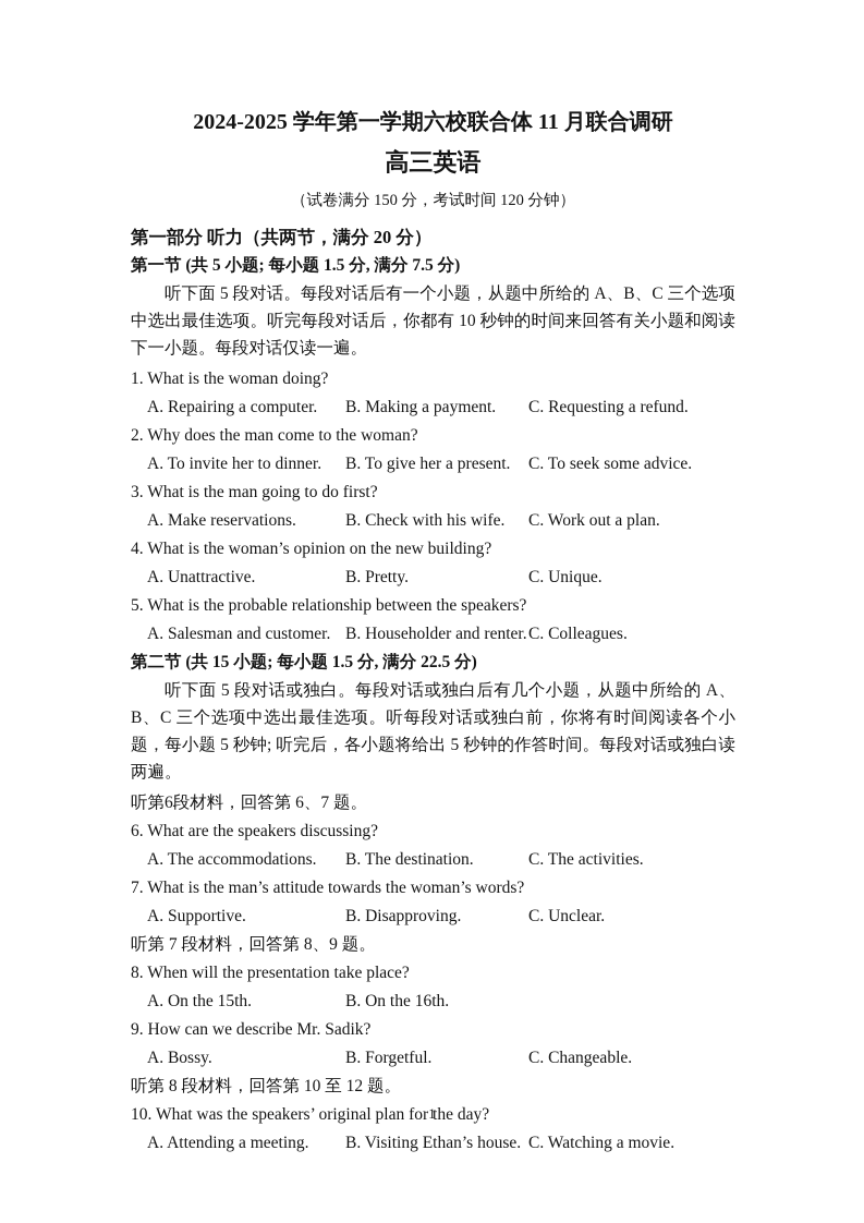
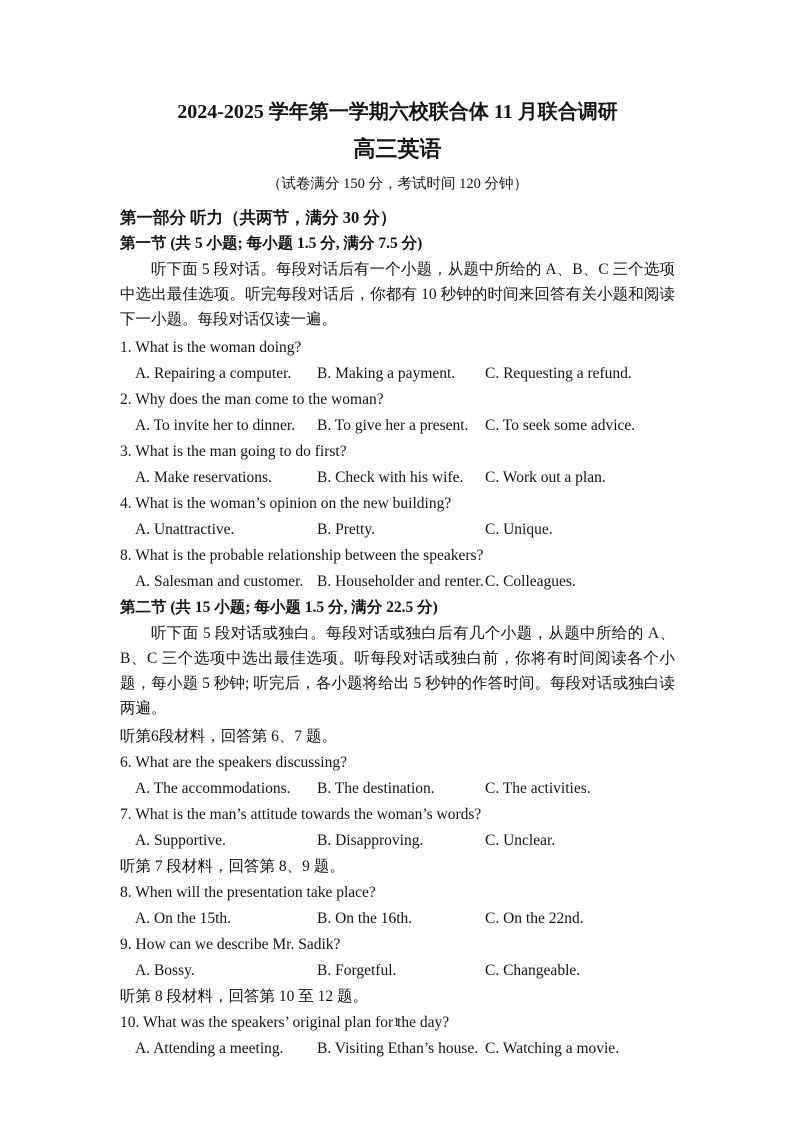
  2024-2025 学年第一学期六校联合体 11 月联合调研
  高三英语
  （试卷满分 150 分，考试时间 120 分钟）
- 第一部分 听力（共两节，满分 20 分）
+ 第一部分 听力（共两节，满分 30 分）
  第一节 (共 5 小题; 每小题 1.5 分, 满分 7.5 分)
  听下面 5 段对话。每段对话后有一个小题，从题中所给的 A、B、C 三个选项中选出最佳选项。听完每段对话后，你都有 10 秒钟的时间来回答有关小题和阅读下一小题。每段对话仅读一遍。
  1. What is the woman doing?
  A. Repairing a computer.
  B. Making a payment.
  C. Requesting a refund.
  2. Why does the man come to the woman?
  A. To invite her to dinner.
  B. To give her a present.
  C. To seek some advice.
  3. What is the man going to do first?
  A. Make reservations.
  B. Check with his wife.
  C. Work out a plan.
  4. What is the woman’s opinion on the new building?
  A. Unattractive.
  B. Pretty.
  C. Unique.
- 5. What is the probable relationship between the speakers?
+ 8. What is the probable relationship between the speakers?
  A. Salesman and customer.
  B. Householder and renter.
  C. Colleagues.
  第二节 (共 15 小题; 每小题 1.5 分, 满分 22.5 分)
  听下面 5 段对话或独白。每段对话或独白后有几个小题，从题中所给的 A、B、C 三个选项中选出最佳选项。听每段对话或独白前，你将有时间阅读各个小题，每小题 5 秒钟; 听完后，各小题将给出 5 秒钟的作答时间。每段对话或独白读两遍。
  听第6段材料，回答第 6、7 题。
  6. What are the speakers discussing?
  A. The accommodations.
  B. The destination.
  C. The activities.
  7. What is the man’s attitude towards the woman’s words?
  A. Supportive.
  B. Disapproving.
  C. Unclear.
  听第 7 段材料，回答第 8、9 题。
  8. When will the presentation take place?
  A. On the 15th.
  B. On the 16th.
+ C. On the 22nd.
  9. How can we describe Mr. Sadik?
  A. Bossy.
  B. Forgetful.
  C. Changeable.
  听第 8 段材料，回答第 10 至 12 题。
  10. What was the speakers’ original plan for the day?
  A. Attending a meeting.
  B. Visiting Ethan’s house.
  C. Watching a movie.
  1
